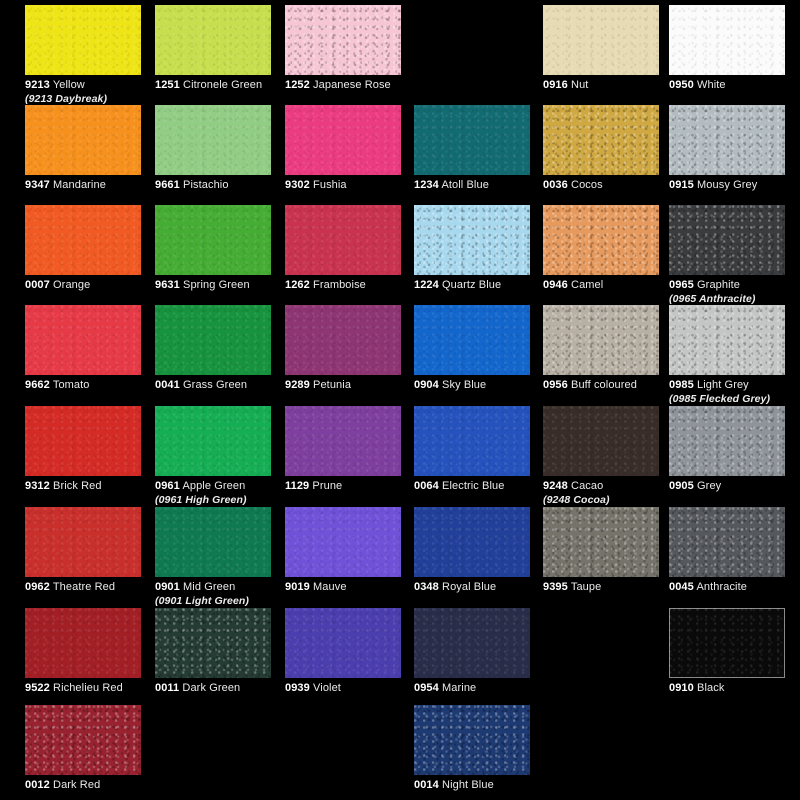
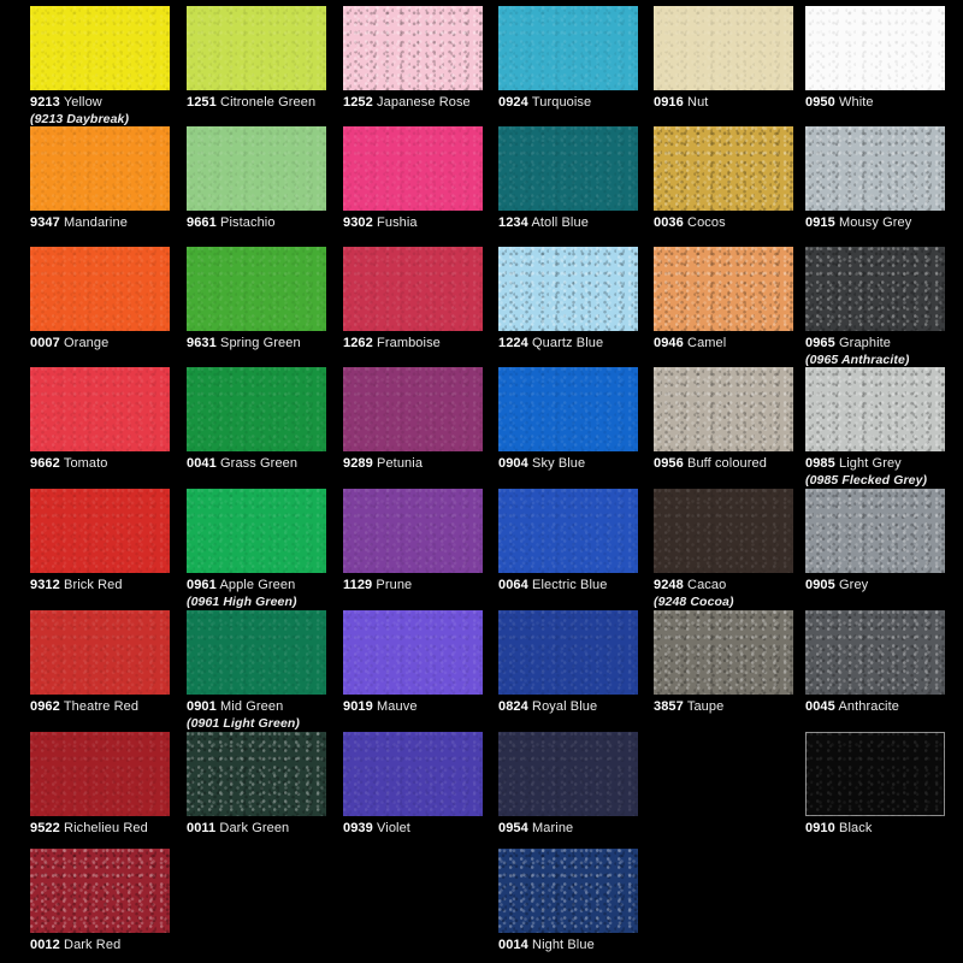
  9213 Yellow
  (9213 Daybreak)
  1251 Citronele Green
  1252 Japanese Rose
+ 0924 Turquoise
  0916 Nut
  0950 White
  9347 Mandarine
  9661 Pistachio
  9302 Fushia
  1234 Atoll Blue
  0036 Cocos
  0915 Mousy Grey
  0007 Orange
  9631 Spring Green
  1262 Framboise
  1224 Quartz Blue
  0946 Camel
  0965 Graphite
  (0965 Anthracite)
  9662 Tomato
  0041 Grass Green
  9289 Petunia
  0904 Sky Blue
  0956 Buff coloured
  0985 Light Grey
  (0985 Flecked Grey)
  9312 Brick Red
  0961 Apple Green
  (0961 High Green)
  1129 Prune
  0064 Electric Blue
  9248 Cacao
  (9248 Cocoa)
  0905 Grey
  0962 Theatre Red
  0901 Mid Green
  (0901 Light Green)
  9019 Mauve
- 0348 Royal Blue
+ 0824 Royal Blue
- 9395 Taupe
+ 3857 Taupe
  0045 Anthracite
  9522 Richelieu Red
  0011 Dark Green
  0939 Violet
  0954 Marine
  0910 Black
  0012 Dark Red
  0014 Night Blue
